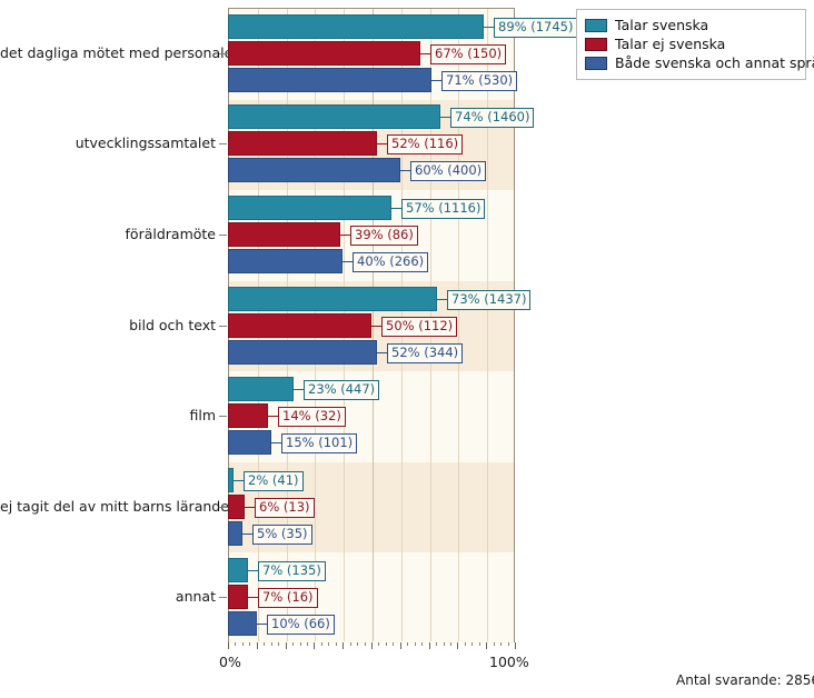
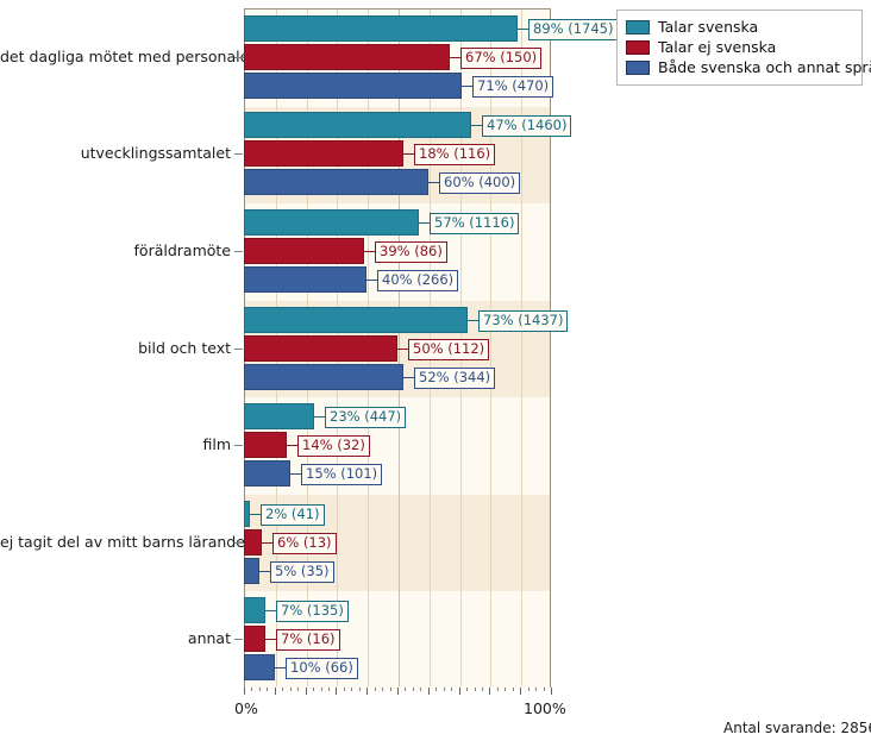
  det dagliga mötet med persona
  utvecklingssamtalet
  föräldramöte
  bild och text
  film
  ej tagit del av mitt barns lärand
  annat
  89% (1745)
  67% (150)
- 71% (530)
+ 71% (470)
- 74% (1460)
+ 47% (1460)
- 52% (116)
+ 18% (116)
  60% (400)
  57% (1116)
  39% (86)
  40% (266)
  73% (1437)
  50% (112)
  52% (344)
  23% (447)
  14% (32)
  15% (101)
  2% (41)
  6% (13)
  5% (35)
  7% (135)
  7% (16)
  10% (66)
  0%
  100%
  Talar svenska
  Talar ej svenska
  Både svenska och annat spr
  Antal svarande: 285
